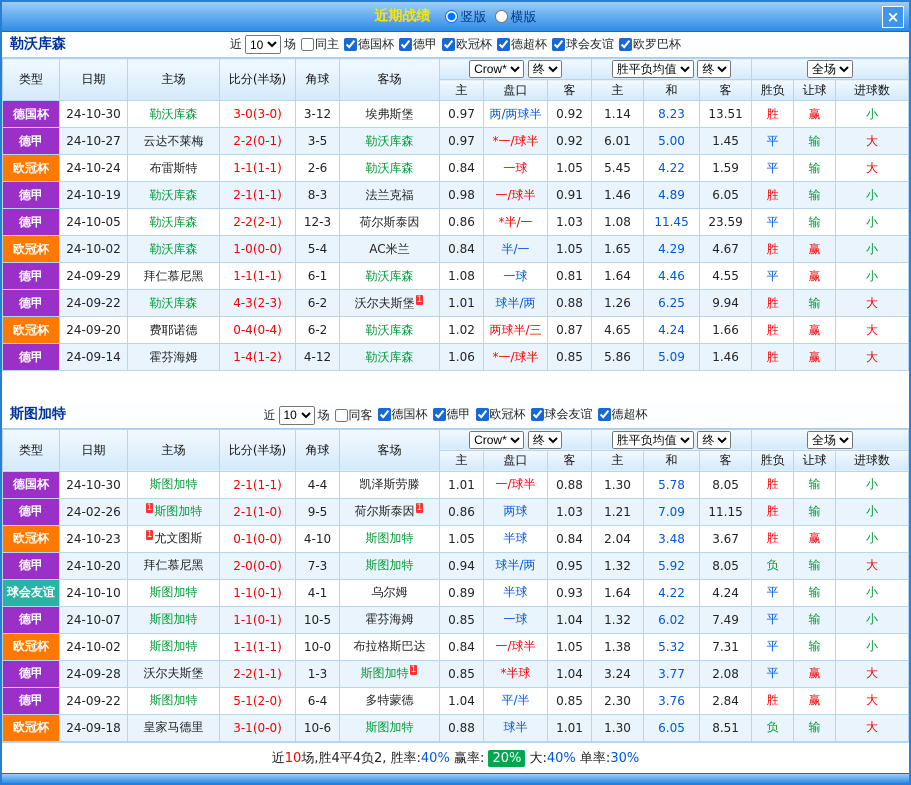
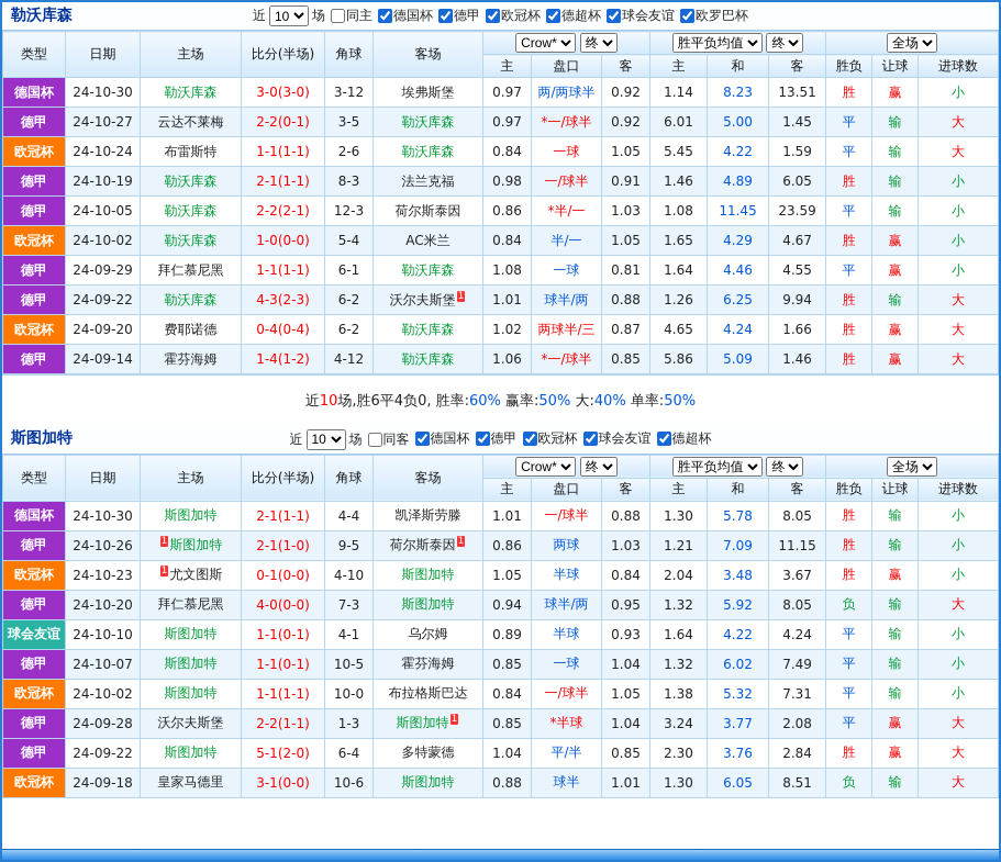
- 近期战绩
- 竖版
- 横版
- ×
  勒沃库森
  近
  10
  场
  同主
  德国杯
  德甲
  欧冠杯
  德超杯
  球会友谊
  欧罗巴杯
  类型	日期	主场	比分(半场)	角球	客场	Crow* 终	胜平负均值 终	全场
  主	盘口	客	主	和	客	胜负	让球	进球数
  德国杯	24-10-30	勒沃库森	3-0(3-0)	3-12	埃弗斯堡	0.97	两/两球半	0.92	1.14	8.23	13.51	胜	赢	小
  德甲	24-10-27	云达不莱梅	2-2(0-1)	3-5	勒沃库森	0.97	*一/球半	0.92	6.01	5.00	1.45	平	输	大
  欧冠杯	24-10-24	布雷斯特	1-1(1-1)	2-6	勒沃库森	0.84	一球	1.05	5.45	4.22	1.59	平	输	大
  德甲	24-10-19	勒沃库森	2-1(1-1)	8-3	法兰克福	0.98	一/球半	0.91	1.46	4.89	6.05	胜	输	小
  德甲	24-10-05	勒沃库森	2-2(2-1)	12-3	荷尔斯泰因	0.86	*半/一	1.03	1.08	11.45	23.59	平	输	小
  欧冠杯	24-10-02	勒沃库森	1-0(0-0)	5-4	AC米兰	0.84	半/一	1.05	1.65	4.29	4.67	胜	赢	小
  德甲	24-09-29	拜仁慕尼黑	1-1(1-1)	6-1	勒沃库森	1.08	一球	0.81	1.64	4.46	4.55	平	赢	小
  德甲	24-09-22	勒沃库森	4-3(2-3)	6-2	沃尔夫斯堡 1	1.01	球半/两	0.88	1.26	6.25	9.94	胜	输	大
  欧冠杯	24-09-20	费耶诺德	0-4(0-4)	6-2	勒沃库森	1.02	两球半/三	0.87	4.65	4.24	1.66	胜	赢	大
  德甲	24-09-14	霍芬海姆	1-4(1-2)	4-12	勒沃库森	1.06	*一/球半	0.85	5.86	5.09	1.46	胜	赢	大
+ 近10场,胜6平4负0, 胜率:60% 赢率:50% 大:40% 单率:50%
  斯图加特
  近
  10
  场
  同客
  德国杯
  德甲
  欧冠杯
  球会友谊
  德超杯
  类型	日期	主场	比分(半场)	角球	客场	Crow* 终	胜平负均值 终	全场
  主	盘口	客	主	和	客	胜负	让球	进球数
  德国杯	24-10-30	斯图加特	2-1(1-1)	4-4	凯泽斯劳滕	1.01	一/球半	0.88	1.30	5.78	8.05	胜	输	小
- 德甲	24-02-26	1 斯图加特	2-1(1-0)	9-5	荷尔斯泰因 1	0.86	两球	1.03	1.21	7.09	11.15	胜	输	小
+ 德甲	24-10-26	1 斯图加特	2-1(1-0)	9-5	荷尔斯泰因 1	0.86	两球	1.03	1.21	7.09	11.15	胜	输	小
  欧冠杯	24-10-23	1 尤文图斯	0-1(0-0)	4-10	斯图加特	1.05	半球	0.84	2.04	3.48	3.67	胜	赢	小
- 德甲	24-10-20	拜仁慕尼黑	2-0(0-0)	7-3	斯图加特	0.94	球半/两	0.95	1.32	5.92	8.05	负	输	大
+ 德甲	24-10-20	拜仁慕尼黑	4-0(0-0)	7-3	斯图加特	0.94	球半/两	0.95	1.32	5.92	8.05	负	输	大
  球会友谊	24-10-10	斯图加特	1-1(0-1)	4-1	乌尔姆	0.89	半球	0.93	1.64	4.22	4.24	平	输	小
  德甲	24-10-07	斯图加特	1-1(0-1)	10-5	霍芬海姆	0.85	一球	1.04	1.32	6.02	7.49	平	输	小
  欧冠杯	24-10-02	斯图加特	1-1(1-1)	10-0	布拉格斯巴达	0.84	一/球半	1.05	1.38	5.32	7.31	平	输	小
  德甲	24-09-28	沃尔夫斯堡	2-2(1-1)	1-3	斯图加特 1	0.85	*半球	1.04	3.24	3.77	2.08	平	赢	大
  德甲	24-09-22	斯图加特	5-1(2-0)	6-4	多特蒙德	1.04	平/半	0.85	2.30	3.76	2.84	胜	赢	大
  欧冠杯	24-09-18	皇家马德里	3-1(0-0)	10-6	斯图加特	0.88	球半	1.01	1.30	6.05	8.51	负	输	大
- 近10场,胜4平4负2, 胜率:40% 赢率: 20% 大:40% 单率:30%
